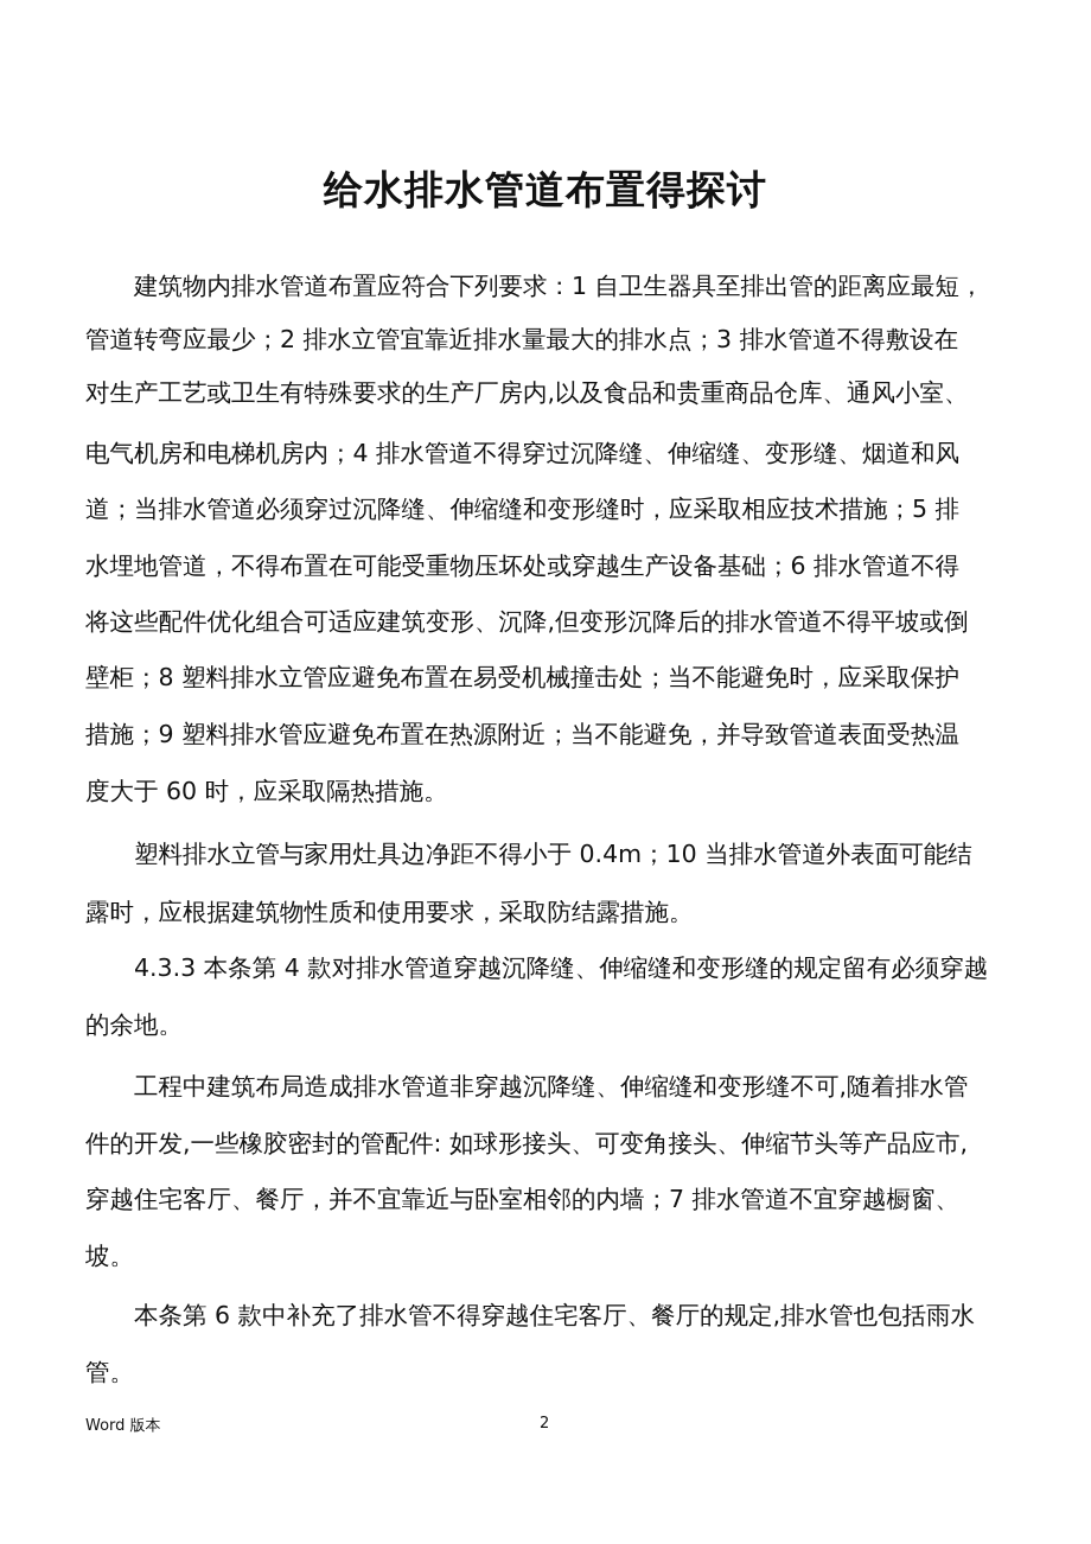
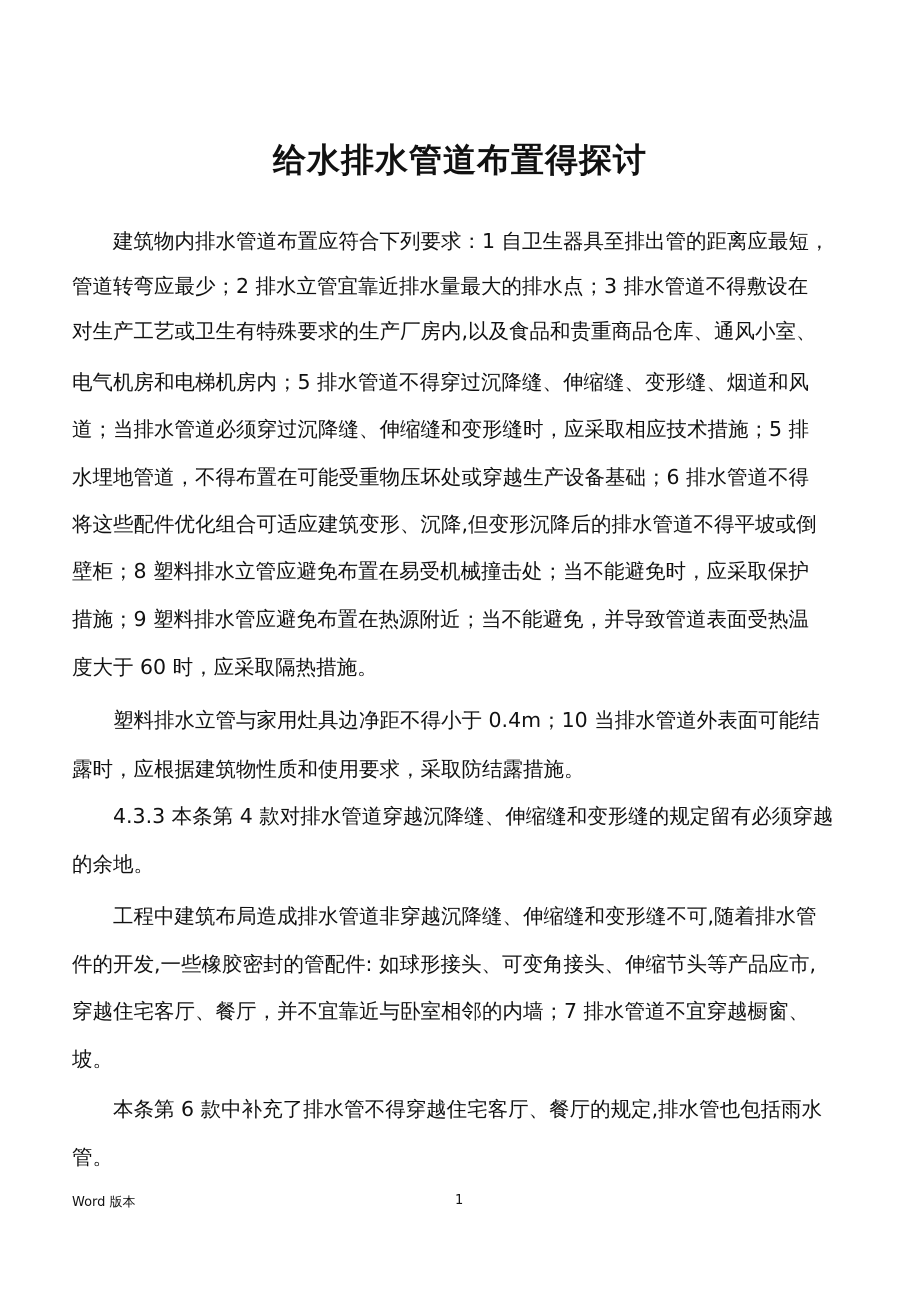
  给水排水管道布置得探讨
  建筑物内排水管道布置应符合下列要求：1 自卫生器具至排出管的距离应最短，
  管道转弯应最少；2 排水立管宜靠近排水量最大的排水点；3 排水管道不得敷设在
  对生产工艺或卫生有特殊要求的生产厂房内,以及食品和贵重商品仓库、通风小室、
- 电气机房和电梯机房内；4 排水管道不得穿过沉降缝、伸缩缝、变形缝、烟道和风
+ 电气机房和电梯机房内；5 排水管道不得穿过沉降缝、伸缩缝、变形缝、烟道和风
  道；当排水管道必须穿过沉降缝、伸缩缝和变形缝时，应采取相应技术措施；5 排
  水埋地管道，不得布置在可能受重物压坏处或穿越生产设备基础；6 排水管道不得
  将这些配件优化组合可适应建筑变形、沉降,但变形沉降后的排水管道不得平坡或倒
  壁柜；8 塑料排水立管应避免布置在易受机械撞击处；当不能避免时，应采取保护
  措施；9 塑料排水管应避免布置在热源附近；当不能避免，并导致管道表面受热温
  度大于 60 时，应采取隔热措施。
  塑料排水立管与家用灶具边净距不得小于 0.4m；10 当排水管道外表面可能结
  露时，应根据建筑物性质和使用要求，采取防结露措施。
  4.3.3 本条第 4 款对排水管道穿越沉降缝、伸缩缝和变形缝的规定留有必须穿越
  的余地。
  工程中建筑布局造成排水管道非穿越沉降缝、伸缩缝和变形缝不可,随着排水管
  件的开发,一些橡胶密封的管配件: 如球形接头、可变角接头、伸缩节头等产品应市,
  穿越住宅客厅、餐厅，并不宜靠近与卧室相邻的内墙；7 排水管道不宜穿越橱窗、
  坡。
  本条第 6 款中补充了排水管不得穿越住宅客厅、餐厅的规定,排水管也包括雨水
  管。
  Word 版本
- 2
+ 1
